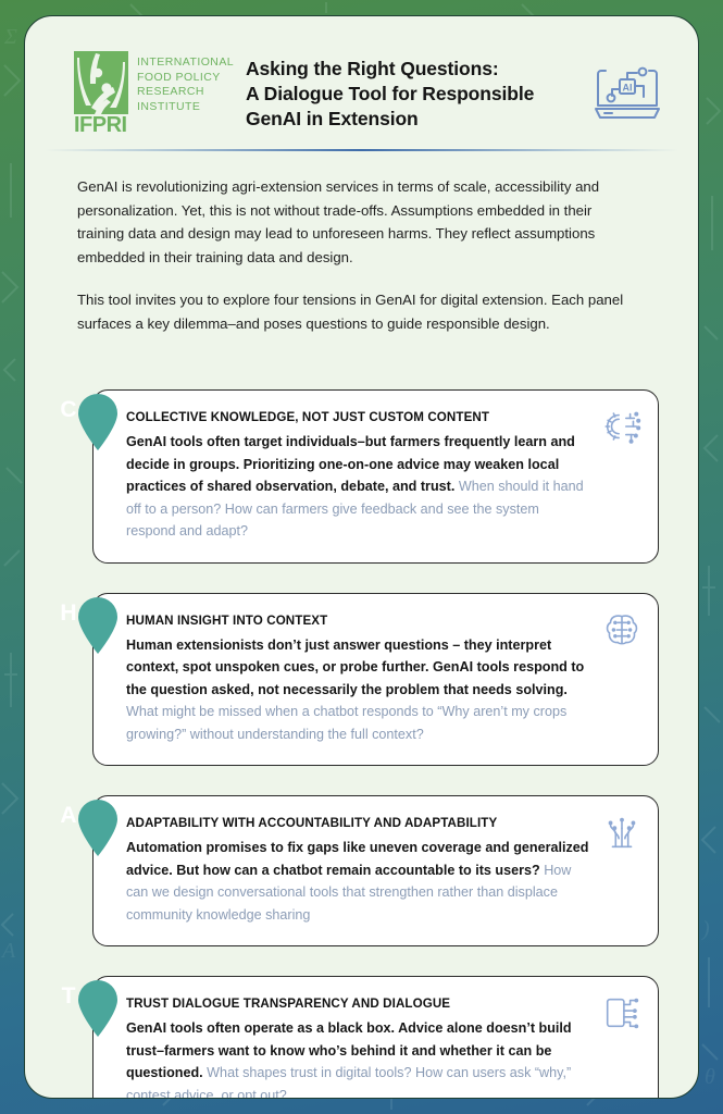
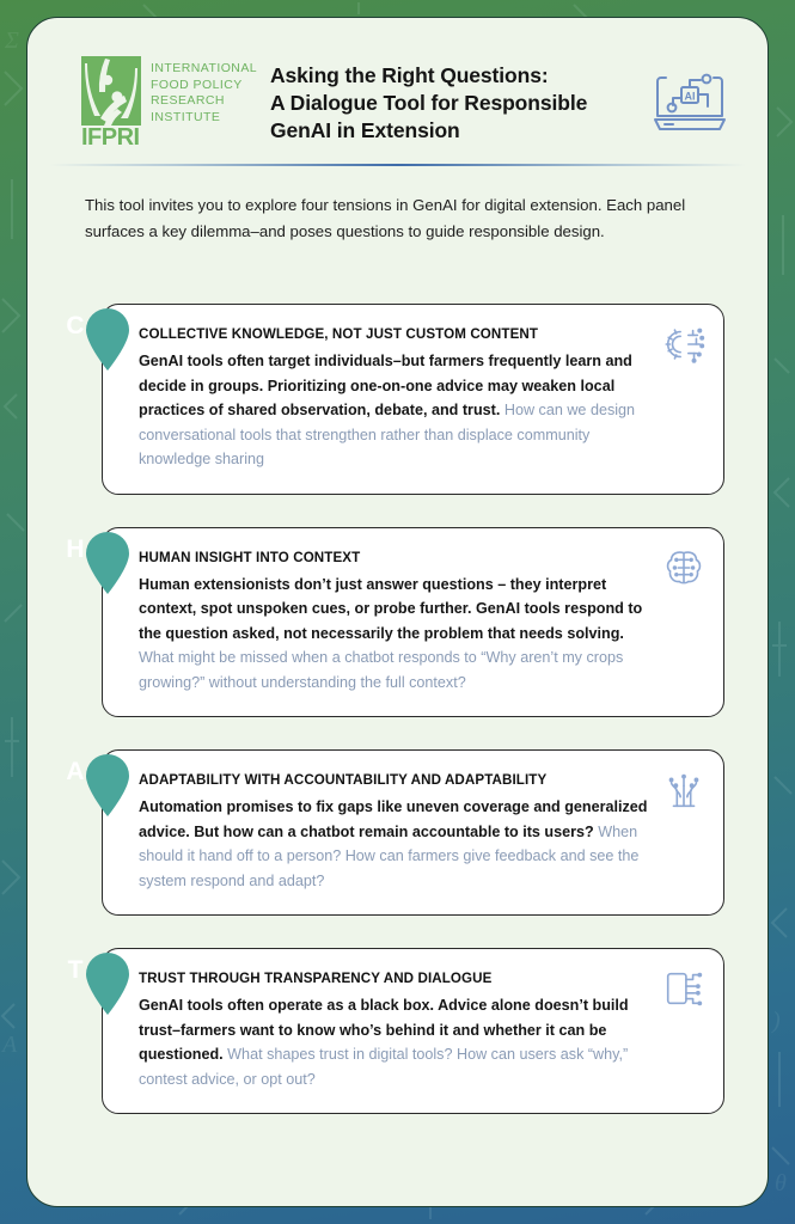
  IFPRI
  INTERNATIONAL
  FOOD POLICY
  RESEARCH
  INSTITUTE
  Asking the Right Questions:
  A Dialogue Tool for Responsible
  GenAI in Extension
  AI
- GenAI is revolutionizing agri-extension services in terms of scale, accessibility and personalization. Yet, this is not without trade-offs. Assumptions embedded in their training data and design may lead to unforeseen harms. They reflect assumptions embedded in their training data and design.
  This tool invites you to explore four tensions in GenAI for digital extension. Each panel surfaces a key dilemma–and poses questions to guide responsible design.
  COLLECTIVE KNOWLEDGE, NOT JUST CUSTOM CONTENT
- GenAI tools often target individuals–but farmers frequently learn and decide in groups. Prioritizing one-on-one advice may weaken local practices of shared observation, debate, and trust. When should it hand off to a person? How can farmers give feedback and see the system respond and adapt?
+ GenAI tools often target individuals–but farmers frequently learn and decide in groups. Prioritizing one-on-one advice may weaken local practices of shared observation, debate, and trust. How can we design conversational tools that strengthen rather than displace community knowledge sharing
  HUMAN INSIGHT INTO CONTEXT
  Human extensionists don’t just answer questions – they interpret context, spot unspoken cues, or probe further. GenAI tools respond to the question asked, not necessarily the problem that needs solving. What might be missed when a chatbot responds to “Why aren’t my crops growing?” without understanding the full context?
  ADAPTABILITY WITH ACCOUNTABILITY AND ADAPTABILITY
- Automation promises to fix gaps like uneven coverage and generalized advice. But how can a chatbot remain accountable to its users? How can we design conversational tools that strengthen rather than displace community knowledge sharing
+ Automation promises to fix gaps like uneven coverage and generalized advice. But how can a chatbot remain accountable to its users? When should it hand off to a person? How can farmers give feedback and see the system respond and adapt?
- TRUST DIALOGUE TRANSPARENCY AND DIALOGUE
+ TRUST THROUGH TRANSPARENCY AND DIALOGUE
  GenAI tools often operate as a black box. Advice alone doesn’t build trust–farmers want to know who’s behind it and whether it can be questioned. What shapes trust in digital tools? How can users ask “why,” contest advice, or opt out?
